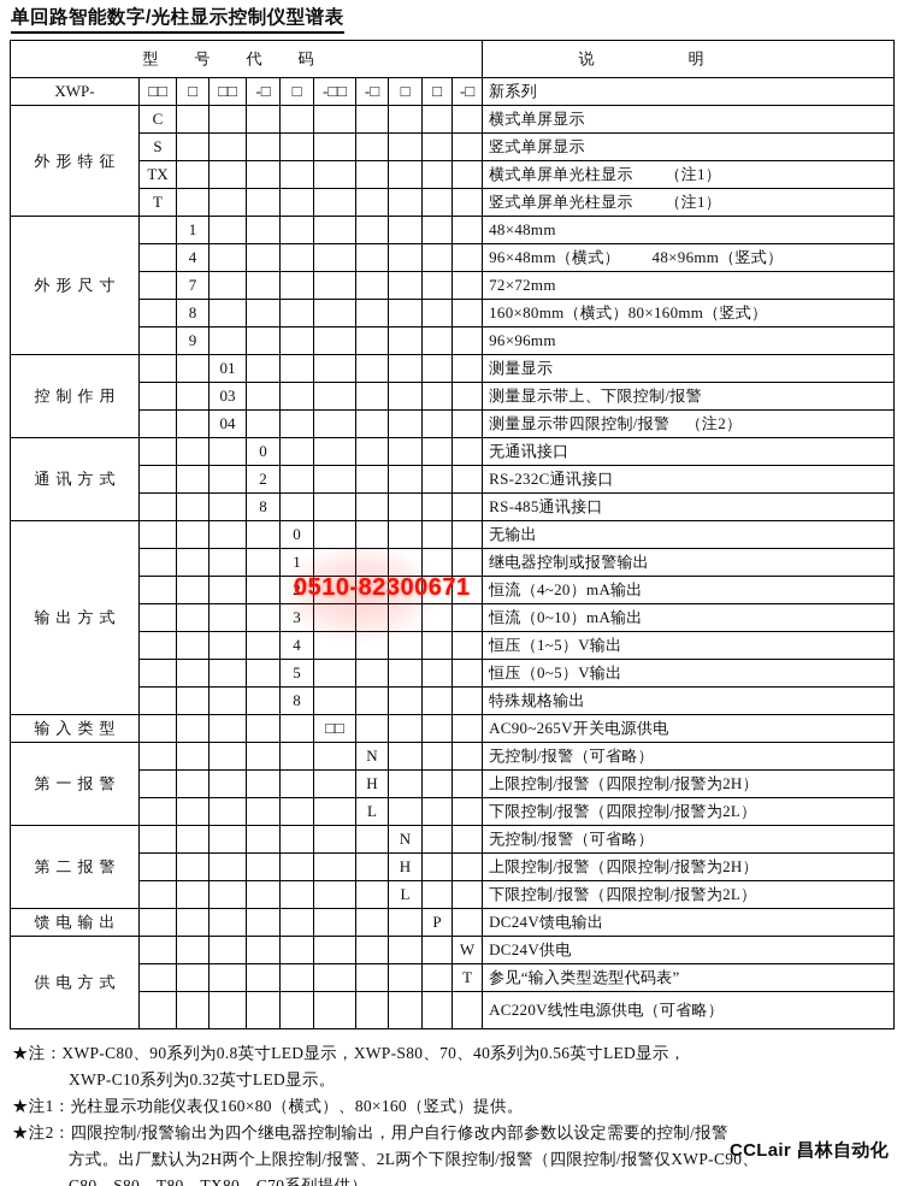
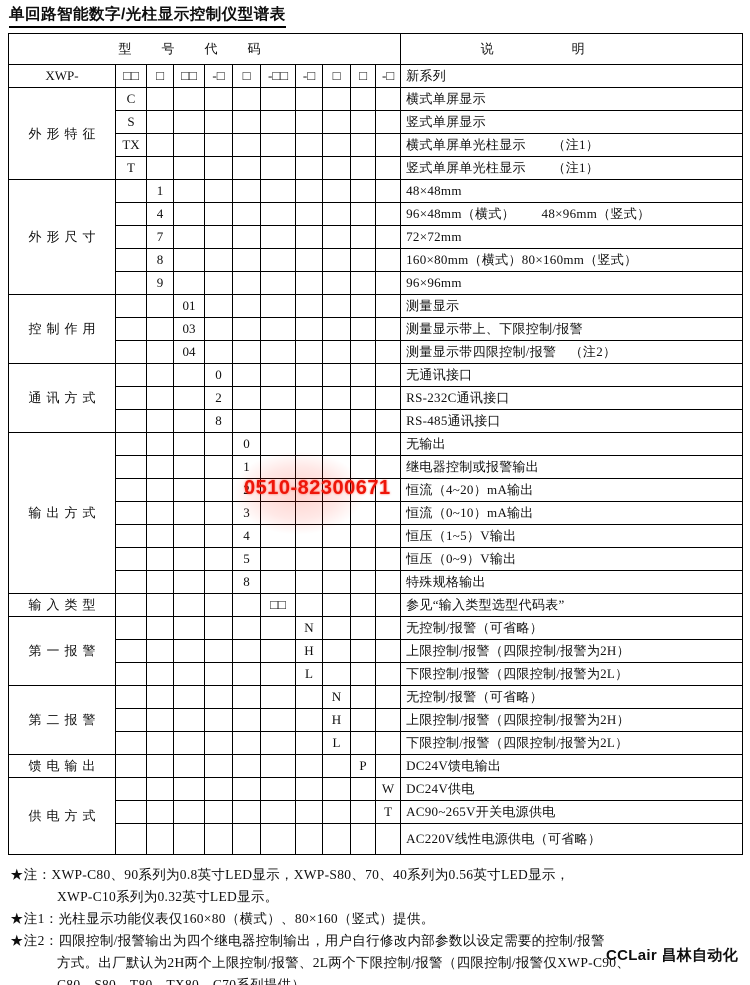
  单回路智能数字/光柱显示控制仪型谱表
  型号代码	说明
  XWP-	□□	□	□□	-□	□	-□□	-□	□	□	-□	新系列
  外形特征	C										横式单屏显示
  S										竖式单屏显示
  TX										横式单屏单光柱显示 （注1）
  T										竖式单屏单光柱显示 （注1）
  外形尺寸		1									48×48mm
  	4									96×48mm（横式） 48×96mm（竖式）
  	7									72×72mm
  	8									160×80mm（横式）80×160mm（竖式）
  	9									96×96mm
  控制作用			01								测量显示
  		03								测量显示带上、下限控制/报警
  		04								测量显示带四限控制/报警 （注2）
  通讯方式				0							无通讯接口
  			2							RS-232C通讯接口
  			8							RS-485通讯接口
  输出方式					0						无输出
  										继电器控制或报警输出
  										恒流（4~20）mA输出
  										恒流（0~10）mA输出
  				4						恒压（1~5）V输出
- 				5						恒压（0~5）V输出
+ 				5						恒压（0~9）V输出
  				8						特殊规格输出
- 输入类型						□□					AC90~265V开关电源供电
+ 输入类型						□□					参见“输入类型选型代码表”
  第一报警							N				无控制/报警（可省略）
  						H				上限控制/报警（四限控制/报警为2H）
  						L				下限控制/报警（四限控制/报警为2L）
  第二报警								N			无控制/报警（可省略）
  							H			上限控制/报警（四限控制/报警为2H）
  							L			下限控制/报警（四限控制/报警为2L）
  馈电输出									P		DC24V馈电输出
  供电方式										W	DC24V供电
- 									T	参见“输入类型选型代码表”
+ 									T	AC90~265V开关电源供电
  										AC220V线性电源供电（可省略）
  0510-82300671
  ★注：XWP-C80、90系列为0.8英寸LED显示，XWP-S80、70、40系列为0.56英寸LED显示，
  XWP-C10系列为0.32英寸LED显示。
  ★注1：光柱显示功能仪表仅160×80（横式）、80×160（竖式）提供。
  ★注2：四限控制/报警输出为四个继电器控制输出，用户自行修改内部参数以设定需要的控制/报警
  方式。出厂默认为2H两个上限控制/报警、2L两个下限控制/报警（四限控制/报警仅XWP-C90、
  CCLair 昌林自动化
